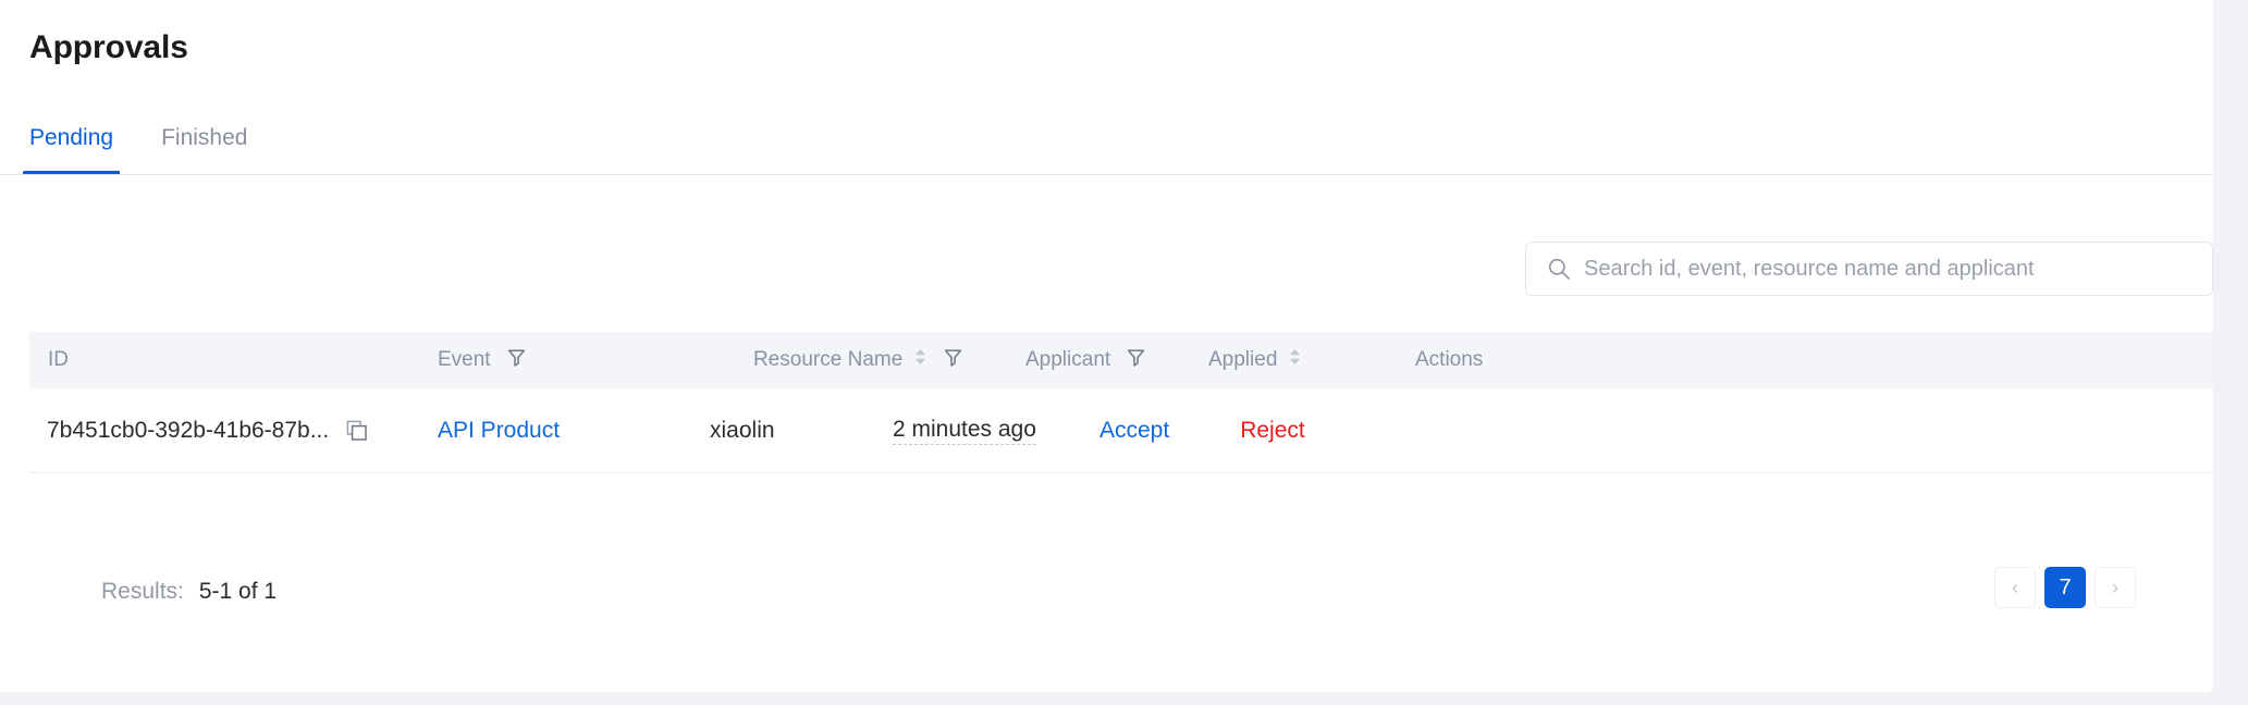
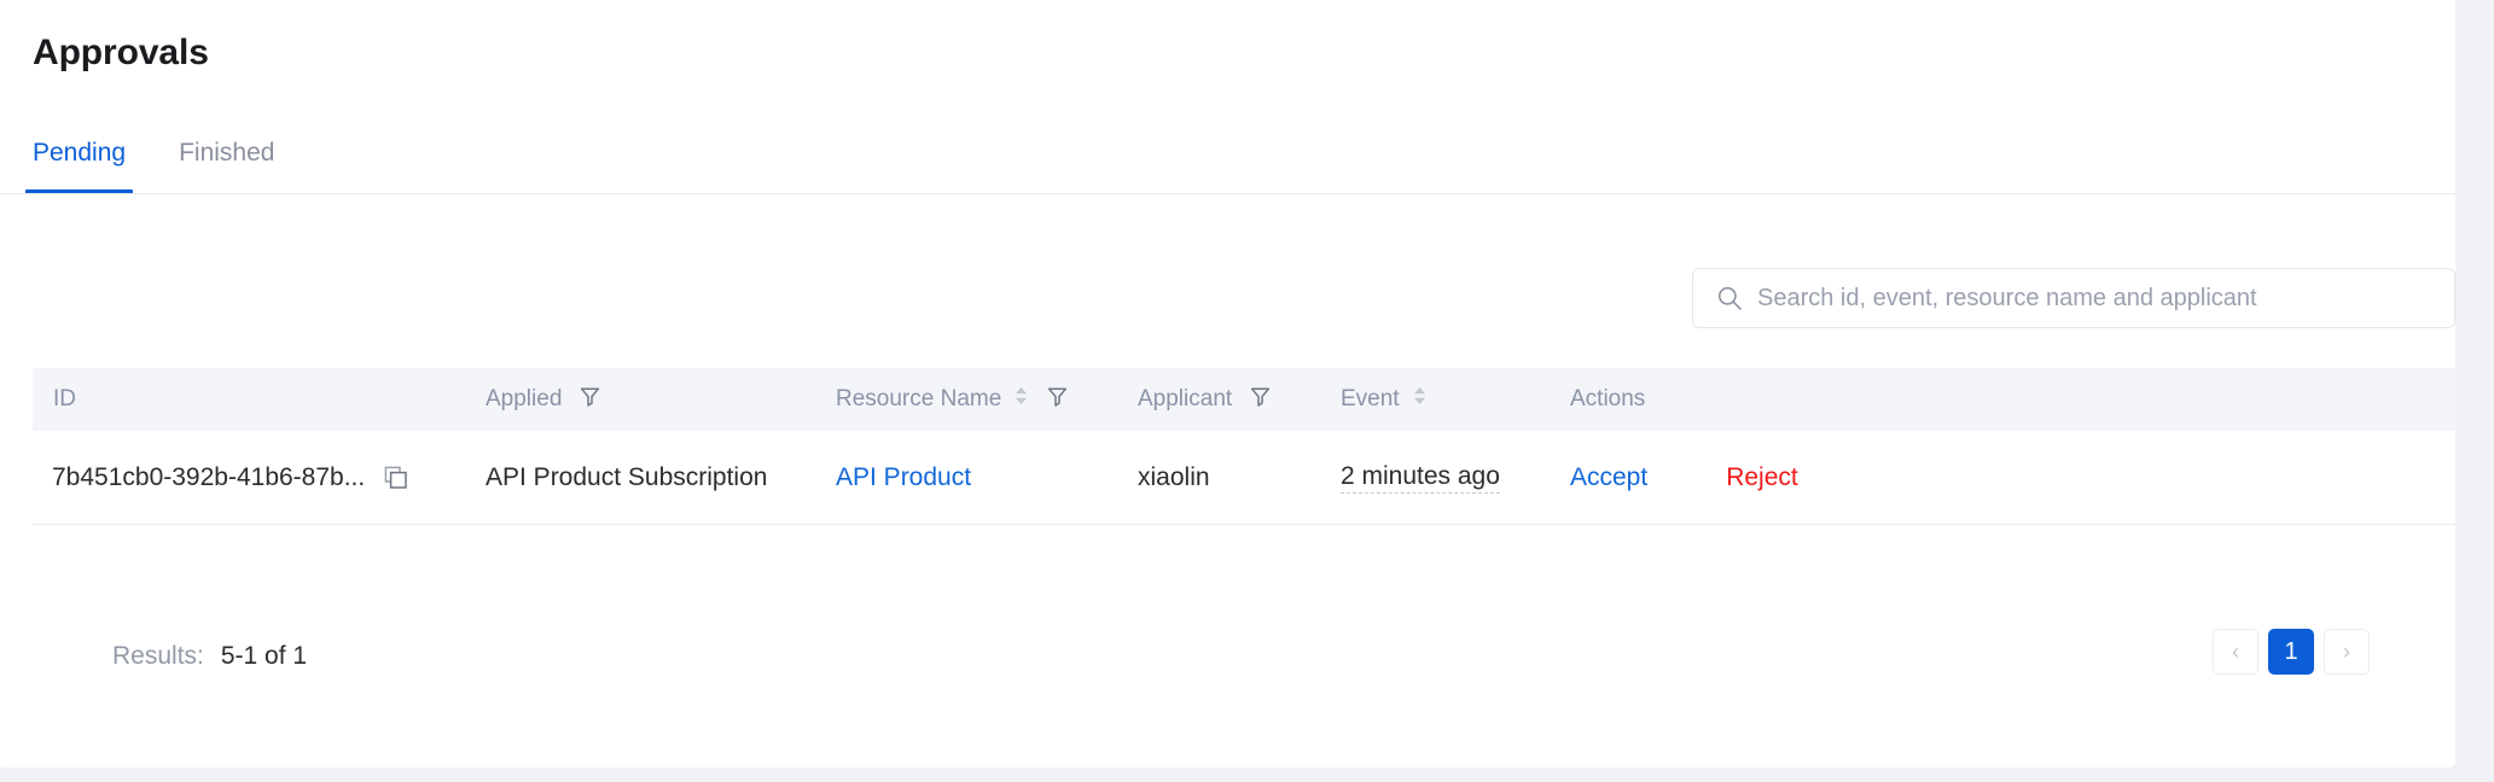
  Approvals
  Pending
  Finished
  Search id, event, resource name and applicant
  ID
- Event
+ Applied
  Resource Name
  Applicant
- Applied
+ Event
  Actions
  7b451cb0-392b-41b6-87b...
+ API Product Subscription
  API Product
  xiaolin
  2 minutes ago
  Accept
  Reject
  Results:
  5-1 of 1
  ‹
- 7
+ 1
  ›
